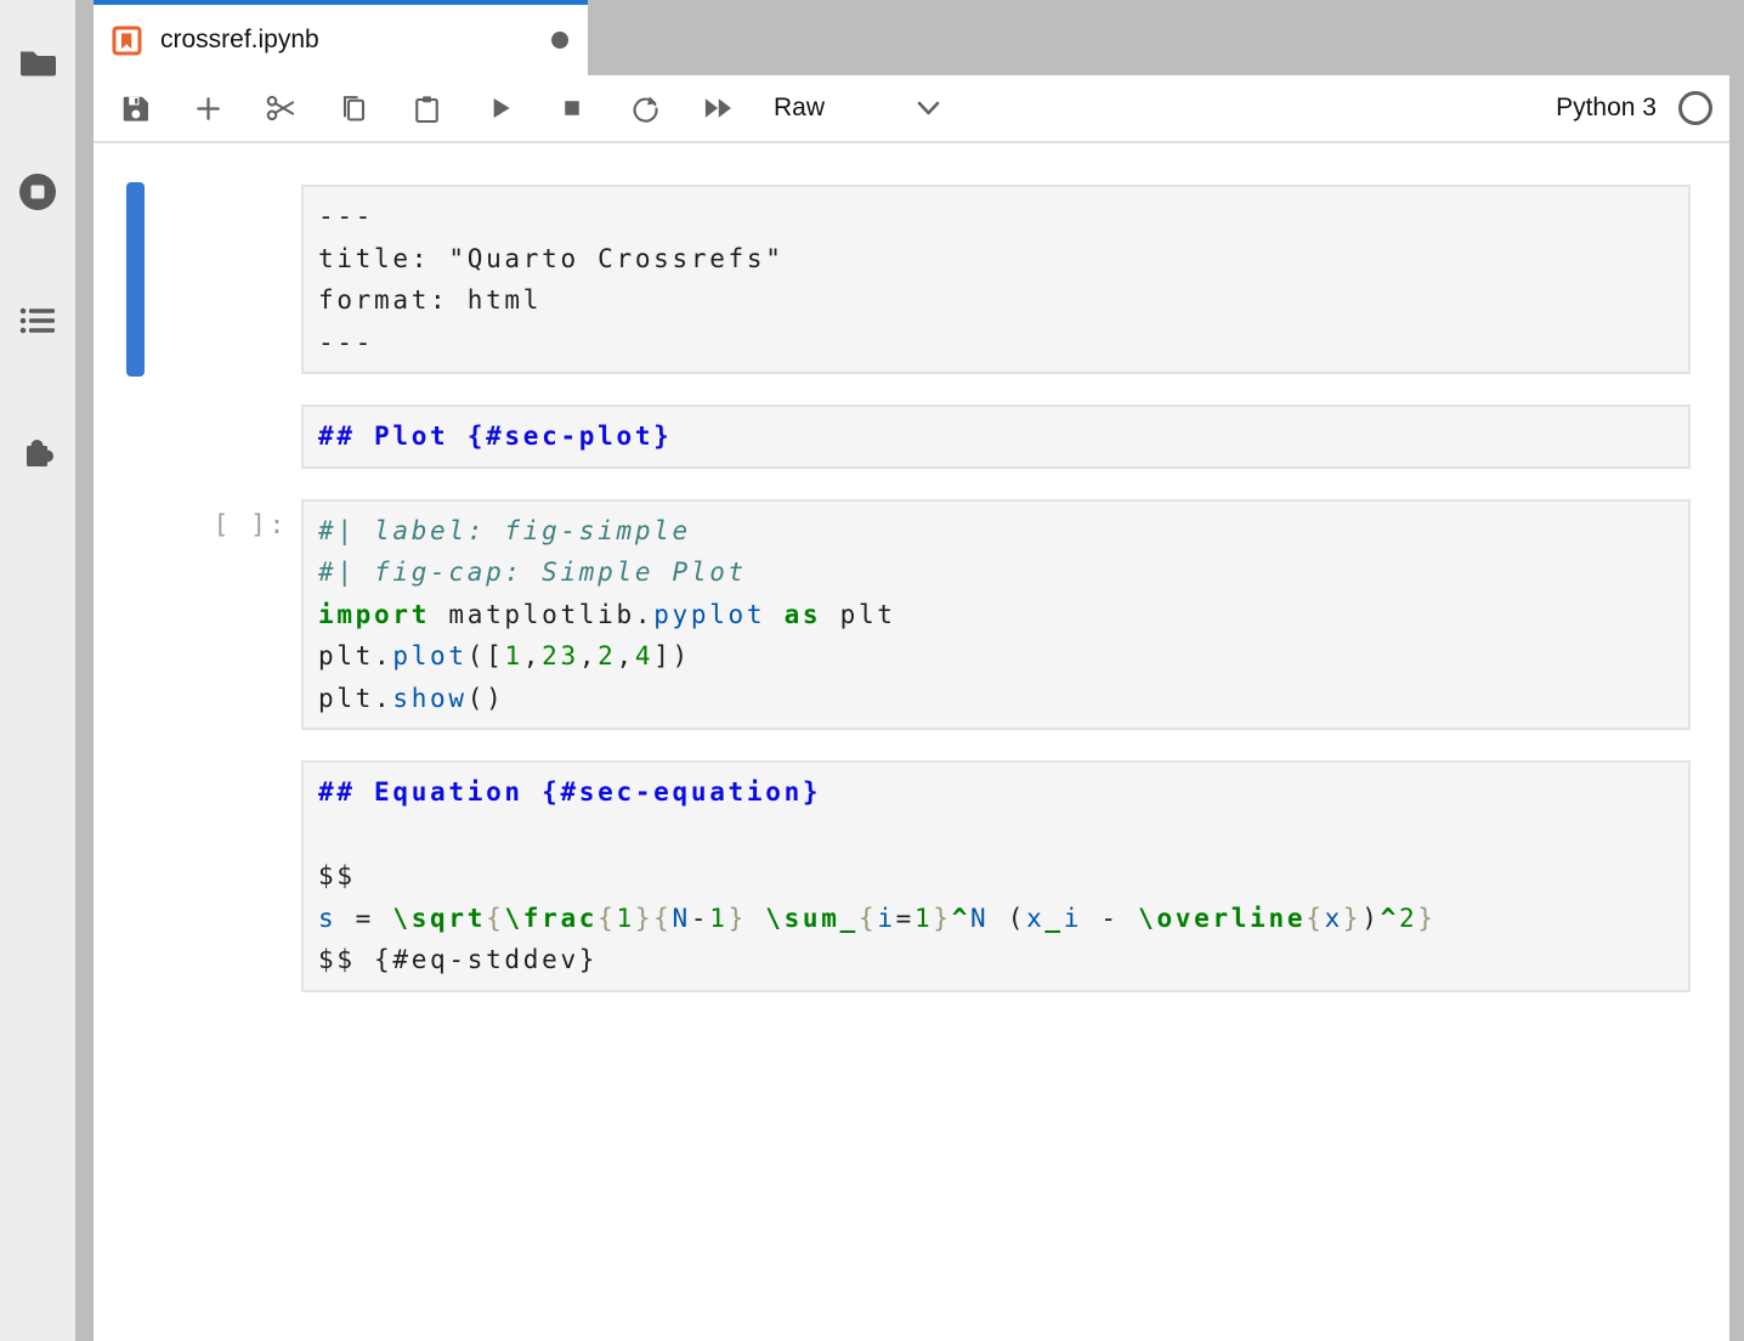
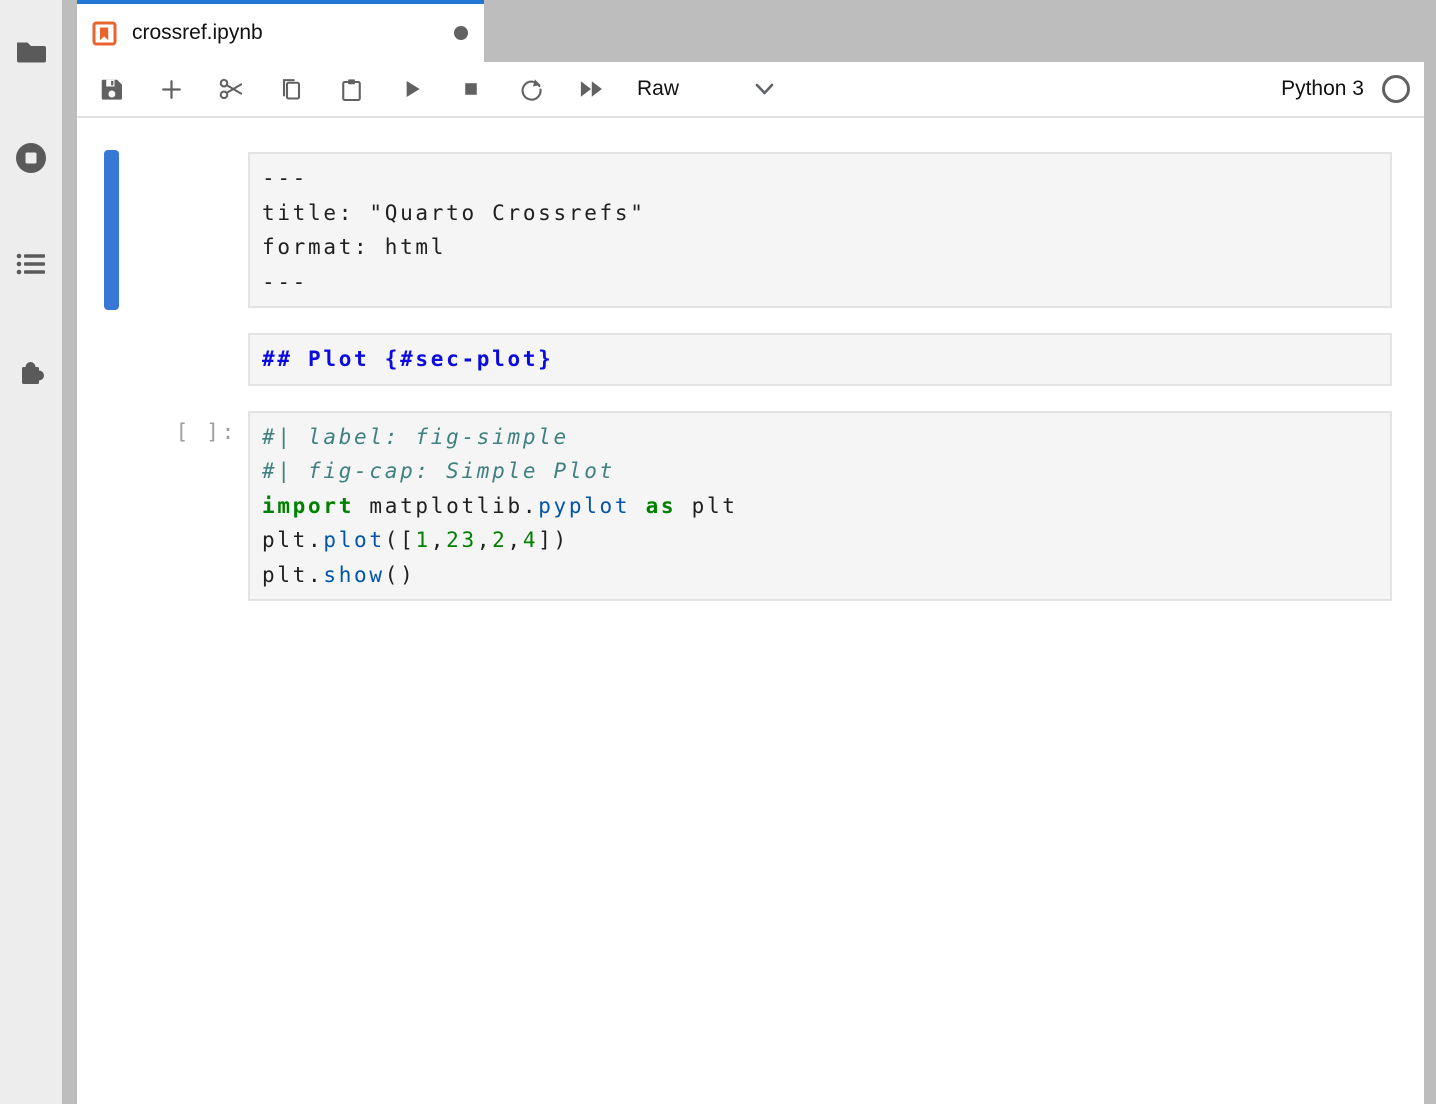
  crossref.ipynb
  Raw
  Python 3
  ---
  title: "Quarto Crossrefs"
  format: html
  ---
  ## Plot {#sec-plot}
  [ ]:
  #| label: fig-simple
  #| fig-cap: Simple Plot
  import matplotlib.pyplot as plt
  plt.plot([1,23,2,4])
  plt.show()
- ## Equation {#sec-equation}
- $$
- s = \sqrt{\frac{1}{N-1} \sum_{i=1}^N (x_i - \overline{x})^2}
- $$ {#eq-stddev}
